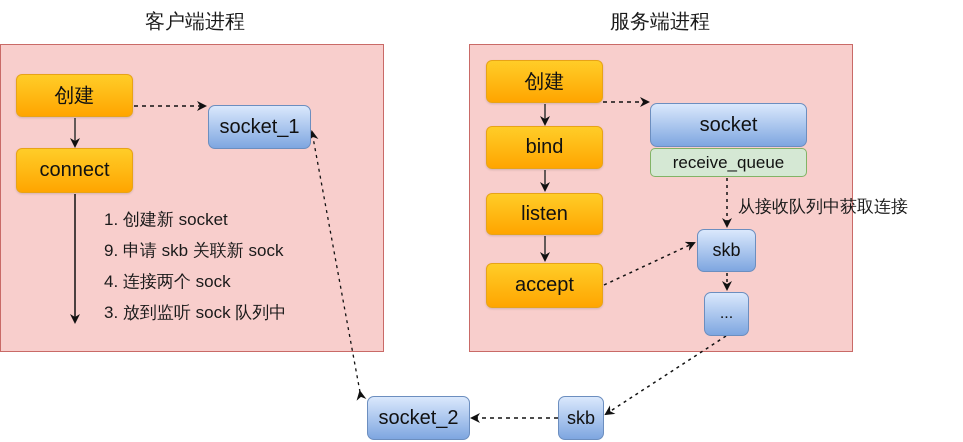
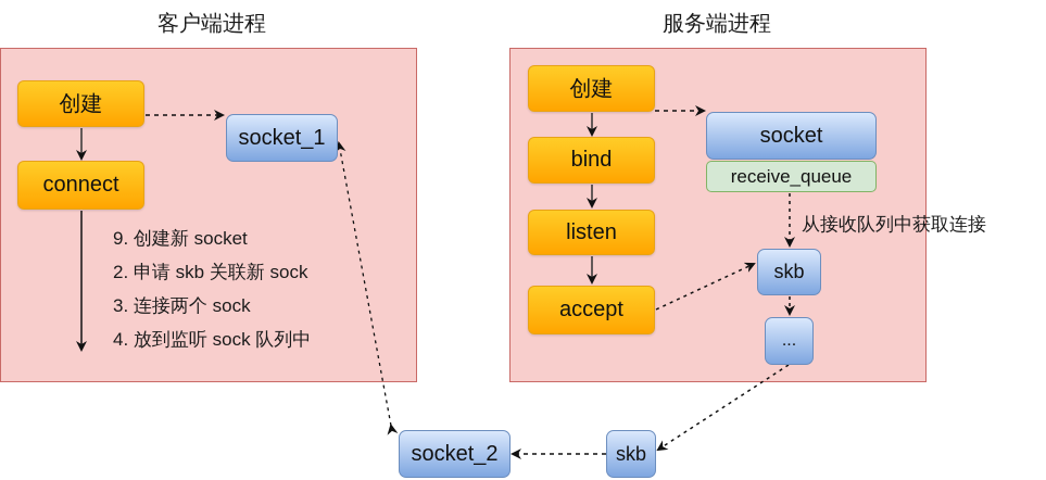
  客户端进程
  服务端进程
  创建
  connect
  socket_1
- 1. 创建新 socket
+ 9. 创建新 socket
- 9. 申请 skb 关联新 sock
+ 2. 申请 skb 关联新 sock
- 4. 连接两个 sock
+ 3. 连接两个 sock
- 3. 放到监听 sock 队列中
+ 4. 放到监听 sock 队列中
  创建
  bind
  listen
  accept
  socket
  receive_queue
  从接收队列中获取连接
  skb
  ...
  socket_2
  skb
